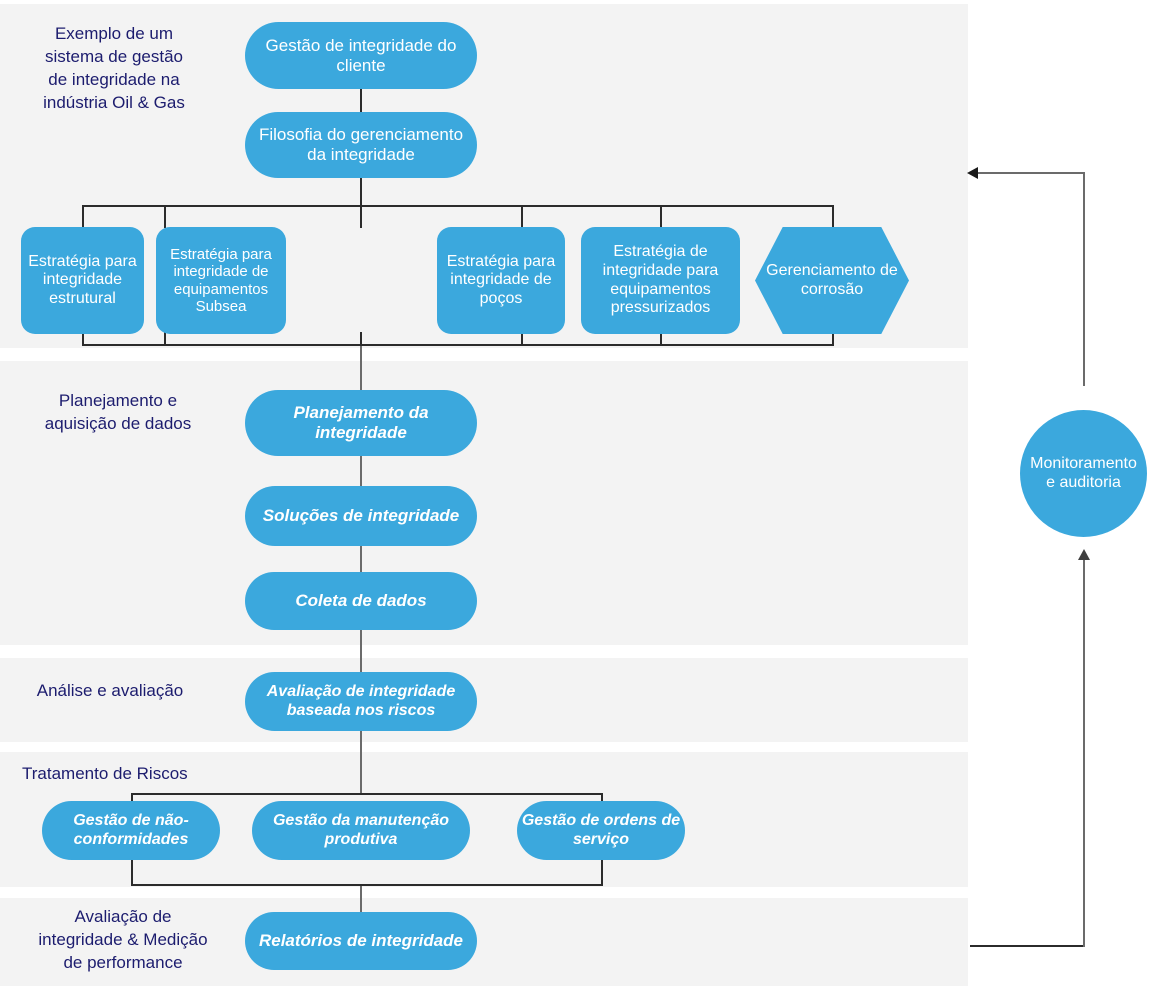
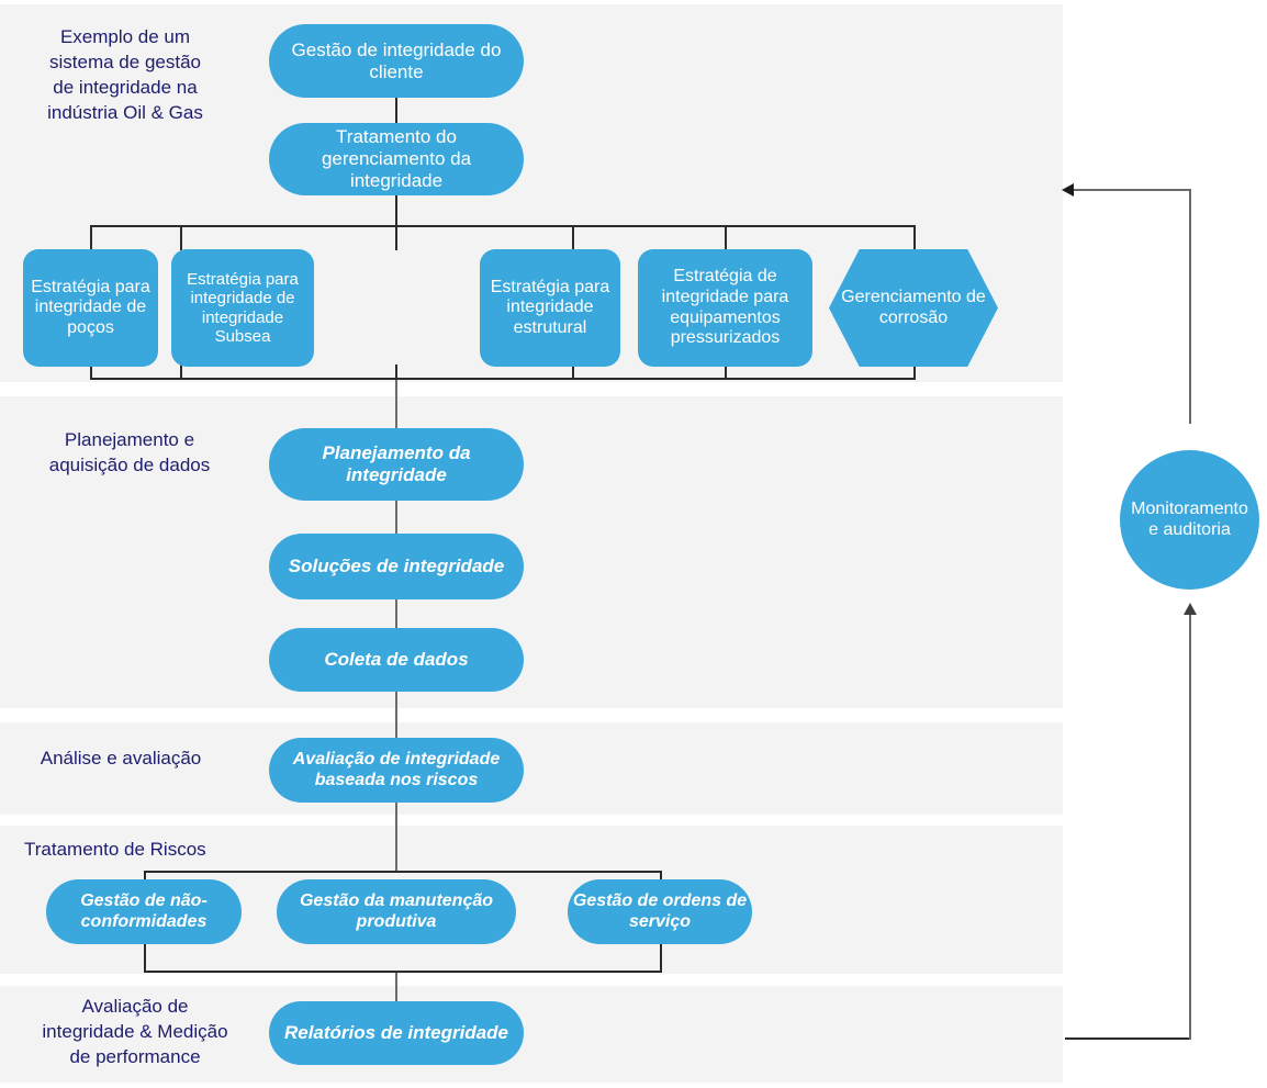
  Exemplo de um
  sistema de gestão
  de integridade na
  indústria Oil & Gas
  Planejamento e
  aquisição de dados
  Análise e avaliação
  Tratamento de Riscos
  Avaliação de
  integridade & Medição
  de performance
  Gestão de integridade do cliente
- Filosofia do gerenciamento da integridade
+ Tratamento do gerenciamento da integridade
- Estratégia para integridade estrutural
+ Estratégia para integridade de poços
- Estratégia para integridade de equipamentos Subsea
+ Estratégia para integridade de integridade Subsea
- Estratégia para integridade de poços
+ Estratégia para integridade estrutural
  Estratégia de integridade para equipamentos pressurizados
  Gerenciamento de corrosão
  Planejamento da integridade
  Soluções de integridade
  Coleta de dados
  Avaliação de integridade baseada nos riscos
  Gestão de não-conformidades
  Gestão da manutenção produtiva
  Gestão de ordens de serviço
  Relatórios de integridade
  Monitoramento e auditoria
